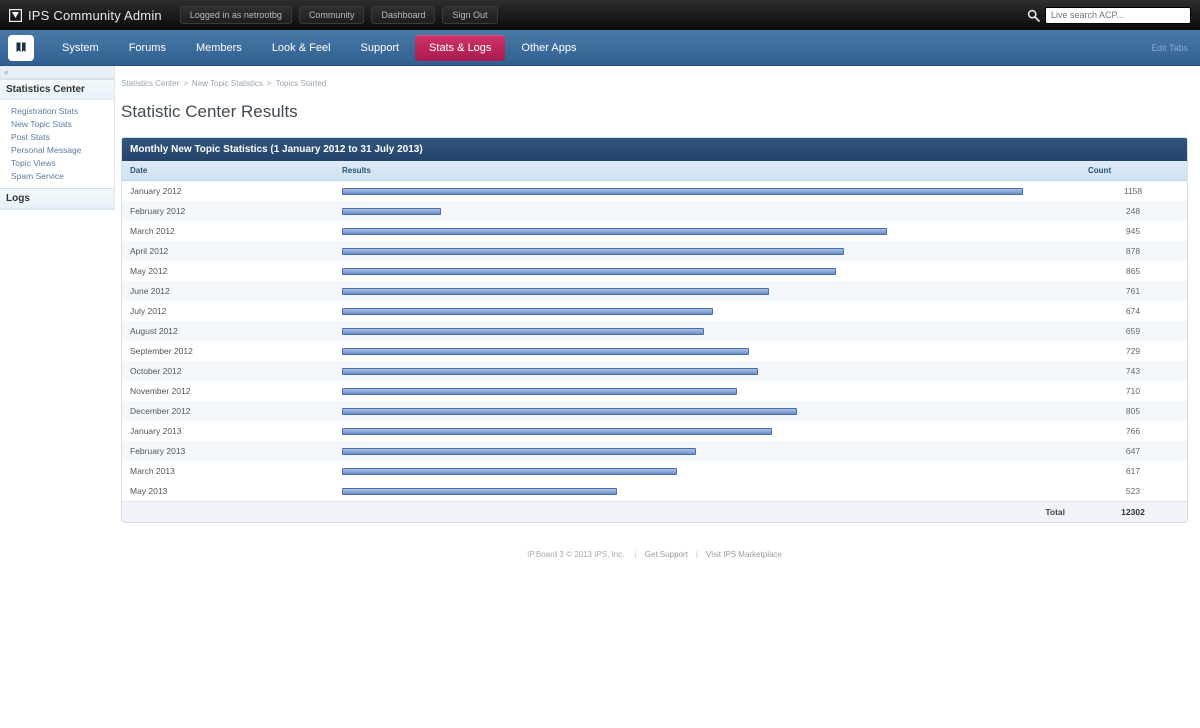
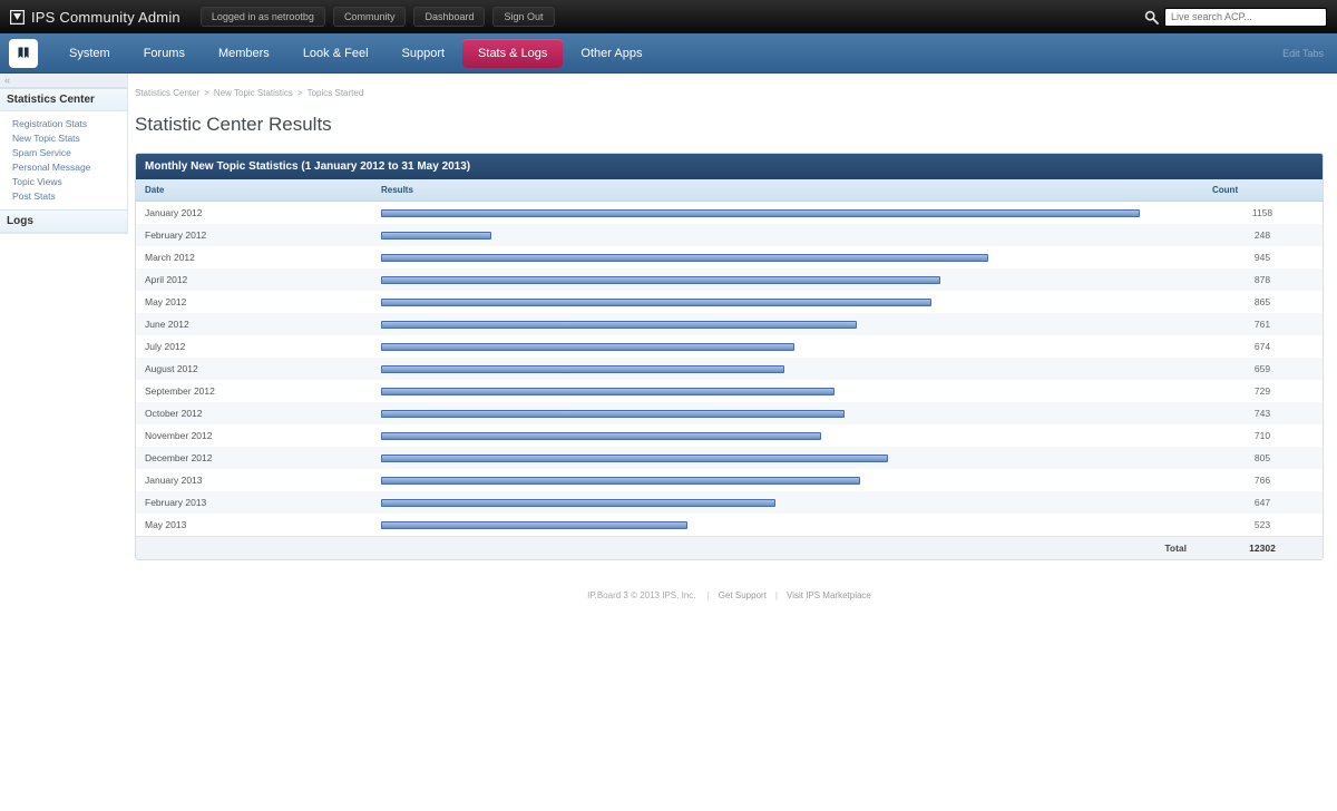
  IPS Community Admin
  Logged in as netrootbg
  Community
  Dashboard
  Sign Out
  Live search ACP...
  System
  Forums
  Members
  Look & Feel
  Support
  Stats & Logs
  Other Apps
  Edit Tabs
  «
  Statistics Center
  Registration Stats
  New Topic Stats
- Post Stats
+ Spam Service
  Personal Message
  Topic Views
- Spam Service
+ Post Stats
  Logs
  Statistics Center > New Topic Statistics > Topics Started
  Statistic Center Results
- Monthly New Topic Statistics (1 January 2012 to 31 July 2013)
+ Monthly New Topic Statistics (1 January 2012 to 31 May 2013)
  Date
  Results
  Count
  January 2012
  1158
  February 2012
  248
  March 2012
  945
  April 2012
  878
  May 2012
  865
  June 2012
  761
  July 2012
  674
  August 2012
  659
  September 2012
  729
  October 2012
  743
  November 2012
  710
  December 2012
  805
  January 2013
  766
  February 2013
  647
- March 2013
- 617
  May 2013
  523
  Total
  12302
  IP.Board 3 © 2013 IPS, Inc. | Get Support | Visit IPS Marketplace
